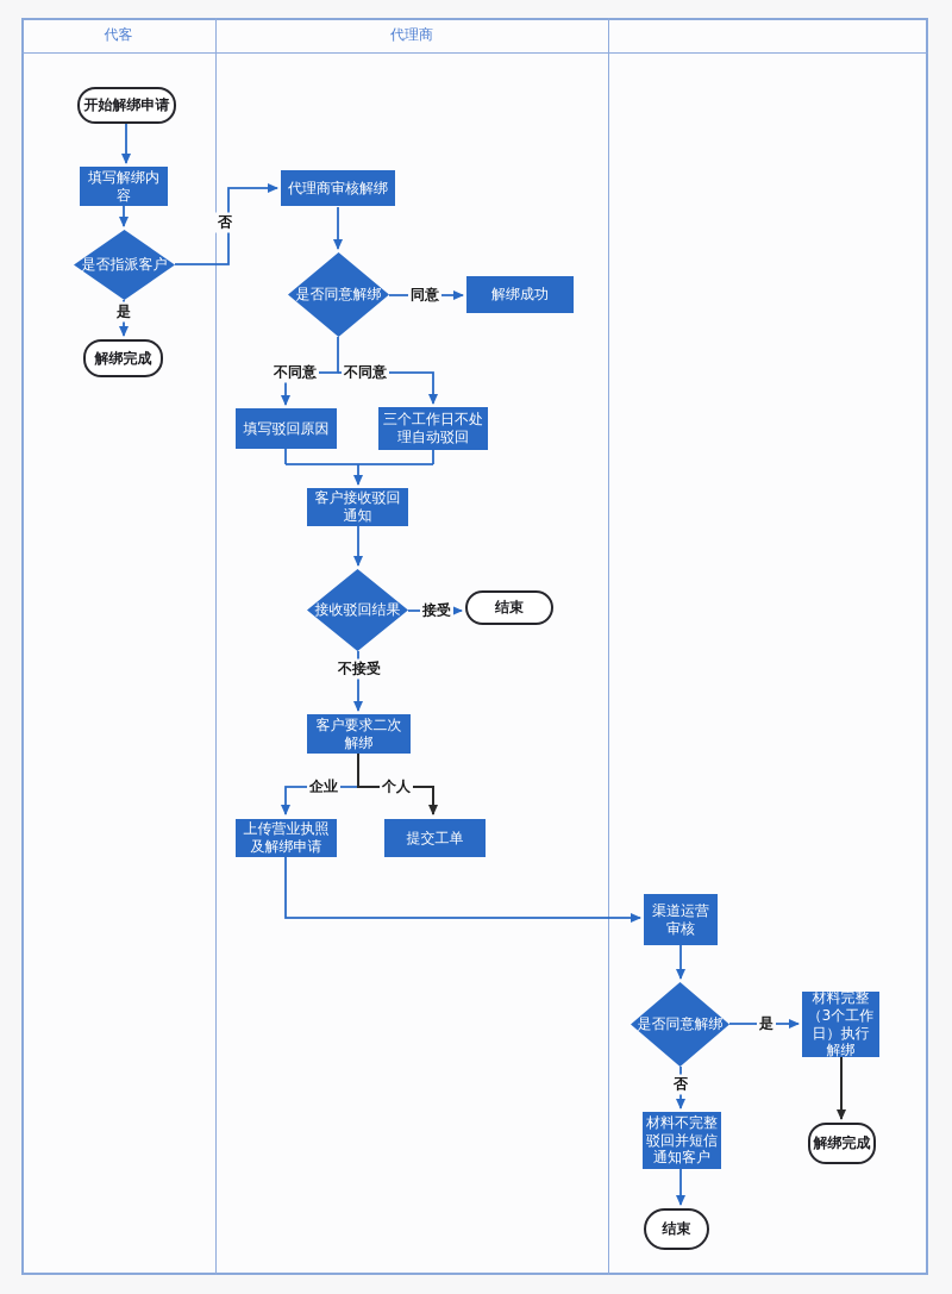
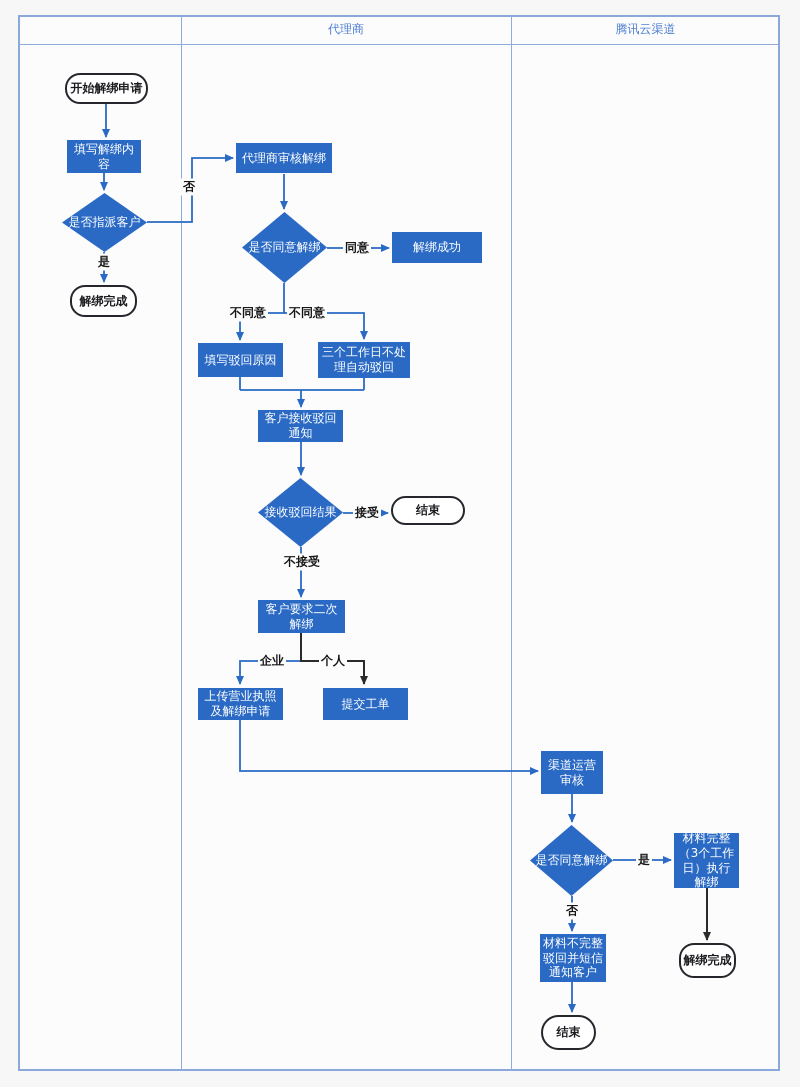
- 代客
  代理商
+ 腾讯云渠道
  开始解绑申请
  填写解绑内容
  是否指派客户
  解绑完成
  代理商审核解绑
  是否同意解绑
  解绑成功
  填写驳回原因
  三个工作日不处理自动驳回
  客户接收驳回通知
  接收驳回结果
  结束
  客户要求二次解绑
  上传营业执照及解绑申请
  提交工单
  渠道运营审核
  是否同意解绑
  材料完整（3个工作日）执行解绑
  材料不完整驳回并短信通知客户
  解绑完成
  结束
  否
  是
  同意
  不同意
  不同意
  接受
  不接受
  企业
  个人
  是
  否
